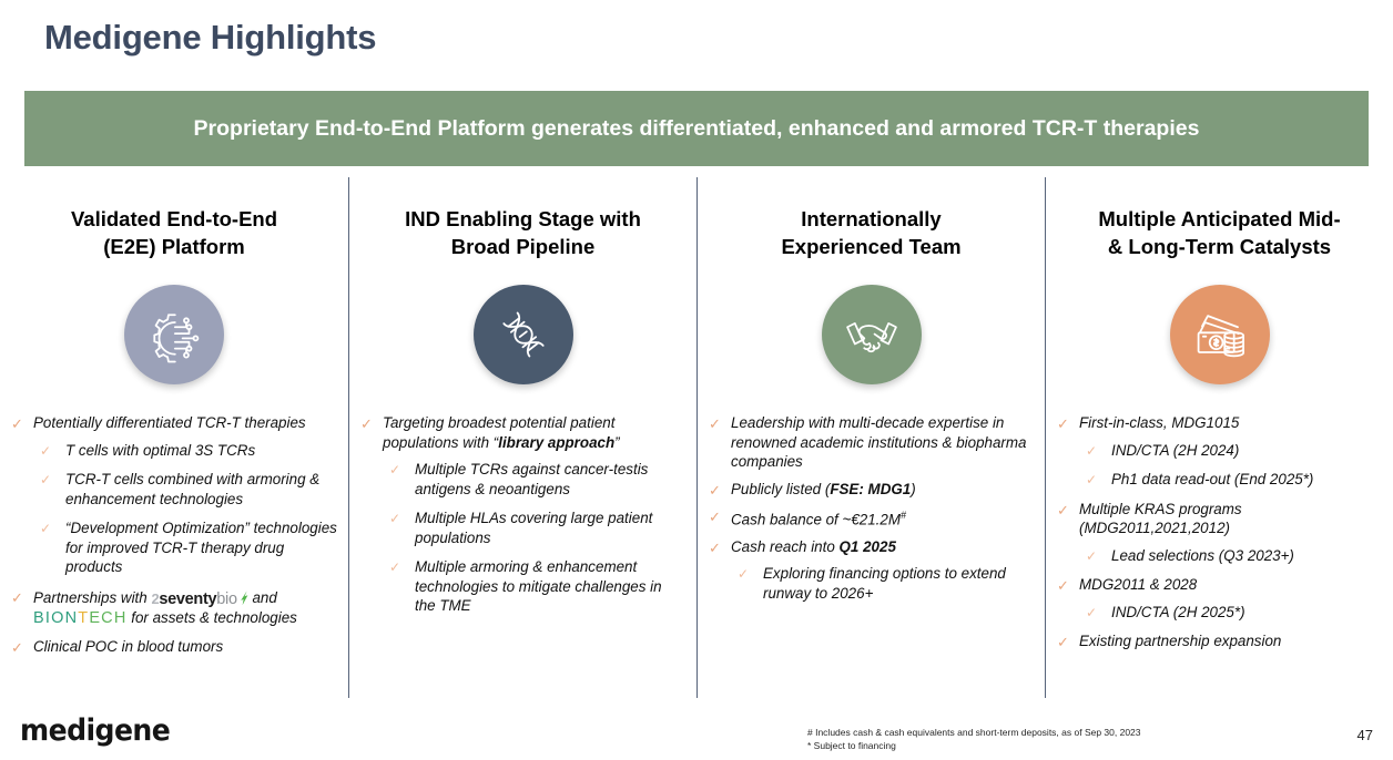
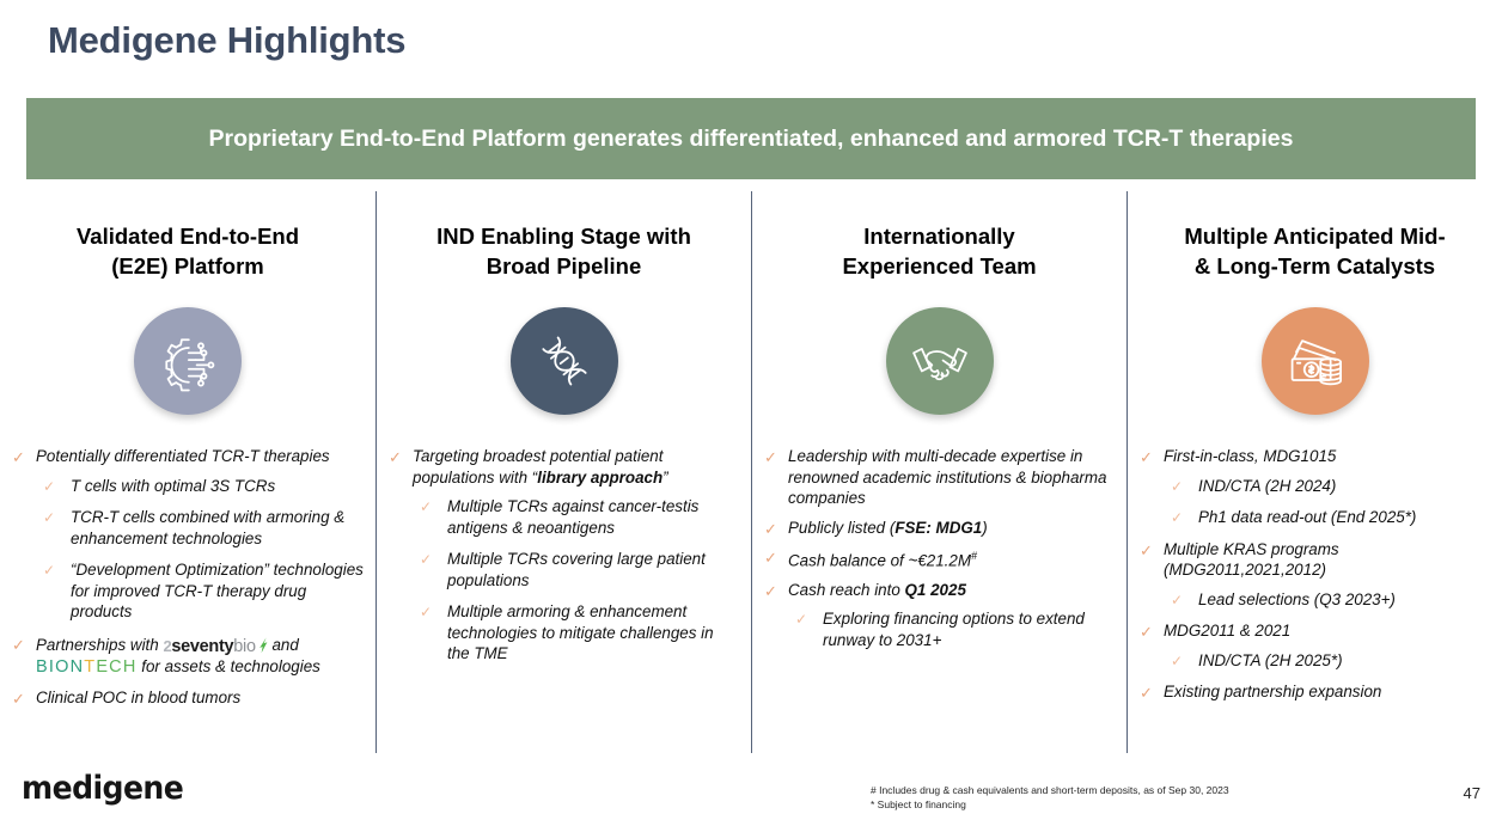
  Medigene Highlights
  Proprietary End-to-End Platform generates differentiated, enhanced and armored TCR-T therapies
  Validated End-to-End
  (E2E) Platform
  ✓
  Potentially differentiated TCR-T therapies
  ✓
  T cells with optimal 3S TCRs
  ✓
  TCR-T cells combined with armoring & enhancement technologies
  ✓
  “Development Optimization” technologies for improved TCR-T therapy drug products
  ✓
  Partnerships with 2seventybio and BIONTECH for assets & technologies
  ✓
  Clinical POC in blood tumors
  IND Enabling Stage with
  Broad Pipeline
  ✓
  Targeting broadest potential patient populations with “library approach”
  ✓
  Multiple TCRs against cancer-testis antigens & neoantigens
  ✓
- Multiple HLAs covering large patient populations
+ Multiple TCRs covering large patient populations
  ✓
  Multiple armoring & enhancement technologies to mitigate challenges in the TME
  Internationally
  Experienced Team
  ✓
  Leadership with multi-decade expertise in renowned academic institutions & biopharma companies
  ✓
  Publicly listed (FSE: MDG1)
  ✓
  Cash balance of ~€21.2M#
  ✓
  Cash reach into Q1 2025
  ✓
- Exploring financing options to extend runway to 2026+
+ Exploring financing options to extend runway to 2031+
  Multiple Anticipated Mid-
  & Long-Term Catalysts
  ✓
  First-in-class, MDG1015
  ✓
  IND/CTA (2H 2024)
  ✓
  Ph1 data read-out (End 2025*)
  ✓
  Multiple KRAS programs (MDG2011,2021,2012)
  ✓
  Lead selections (Q3 2023+)
  ✓
- MDG2011 & 2028
+ MDG2011 & 2021
  ✓
  IND/CTA (2H 2025*)
  ✓
  Existing partnership expansion
  medigene
- # Includes cash & cash equivalents and short-term deposits, as of Sep 30, 2023
+ # Includes drug & cash equivalents and short-term deposits, as of Sep 30, 2023
  * Subject to financing
  47
